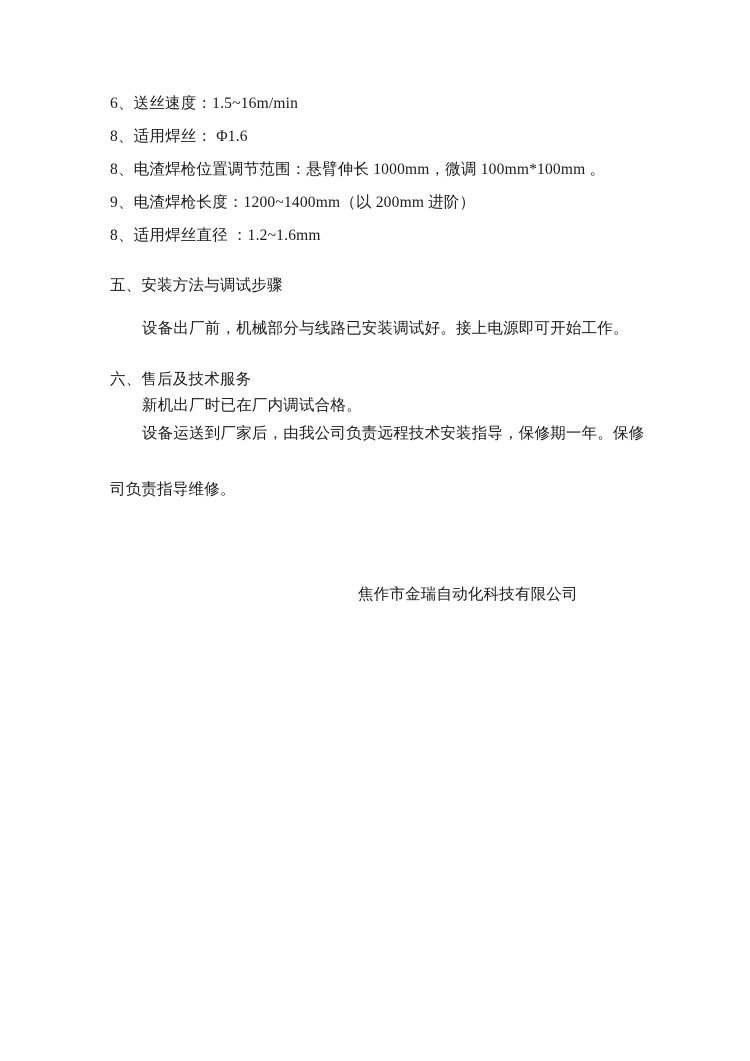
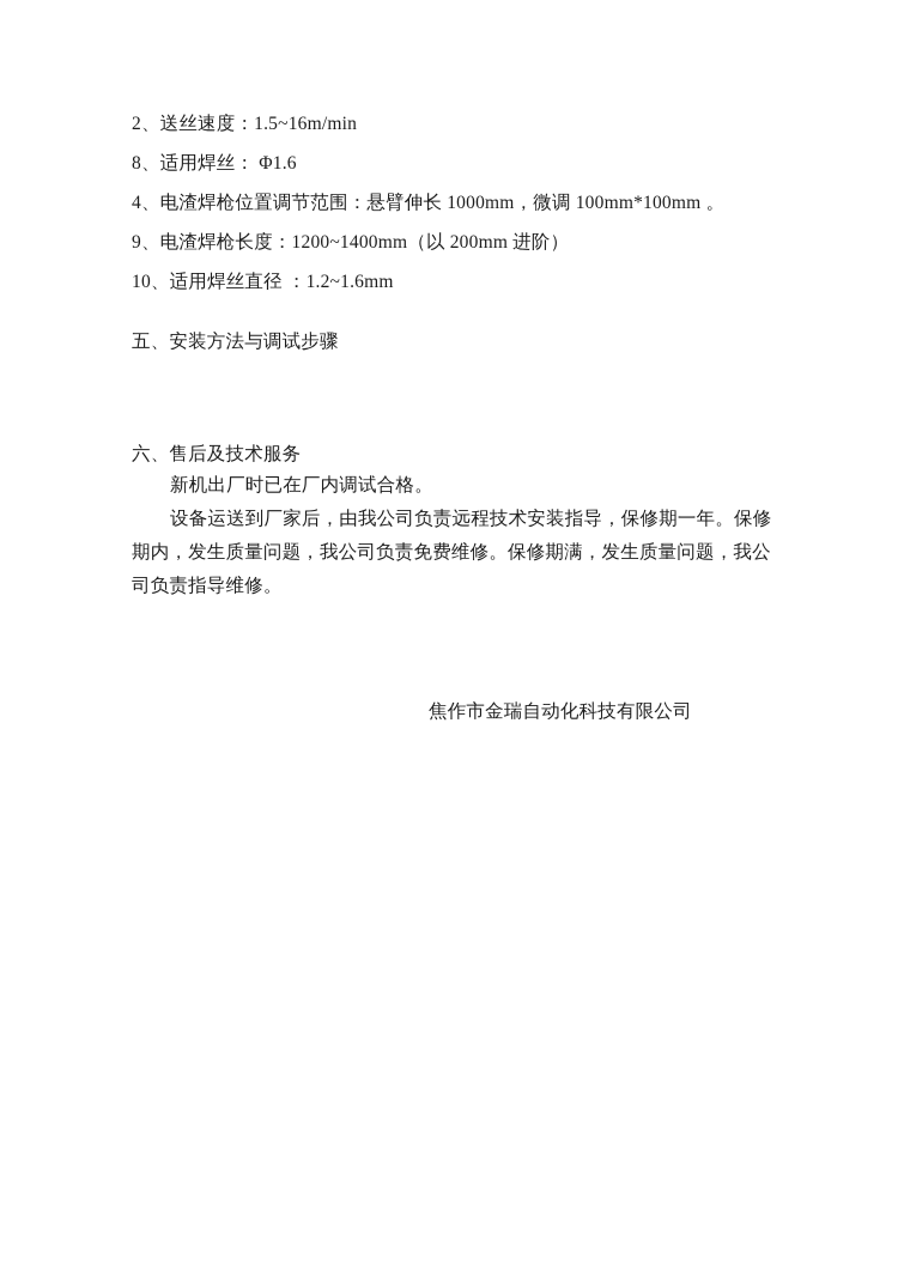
- 6、送丝速度：1.5~16m/min
+ 2、送丝速度：1.5~16m/min
  8、适用焊丝： Φ1.6
- 8、电渣焊枪位置调节范围：悬臂伸长 1000mm，微调 100mm*100mm 。
+ 4、电渣焊枪位置调节范围：悬臂伸长 1000mm，微调 100mm*100mm 。
  9、电渣焊枪长度：1200~1400mm（以 200mm 进阶）
- 8、适用焊丝直径 ：1.2~1.6mm
+ 10、适用焊丝直径 ：1.2~1.6mm
  五、安装方法与调试步骤
- 设备出厂前，机械部分与线路已安装调试好。接上电源即可开始工作。
  六、售后及技术服务
  新机出厂时已在厂内调试合格。
  设备运送到厂家后，由我公司负责远程技术安装指导，保修期一年。保修
+ 期内，发生质量问题，我公司负责免费维修。保修期满，发生质量问题，我公
  司负责指导维修。
  焦作市金瑞自动化科技有限公司
